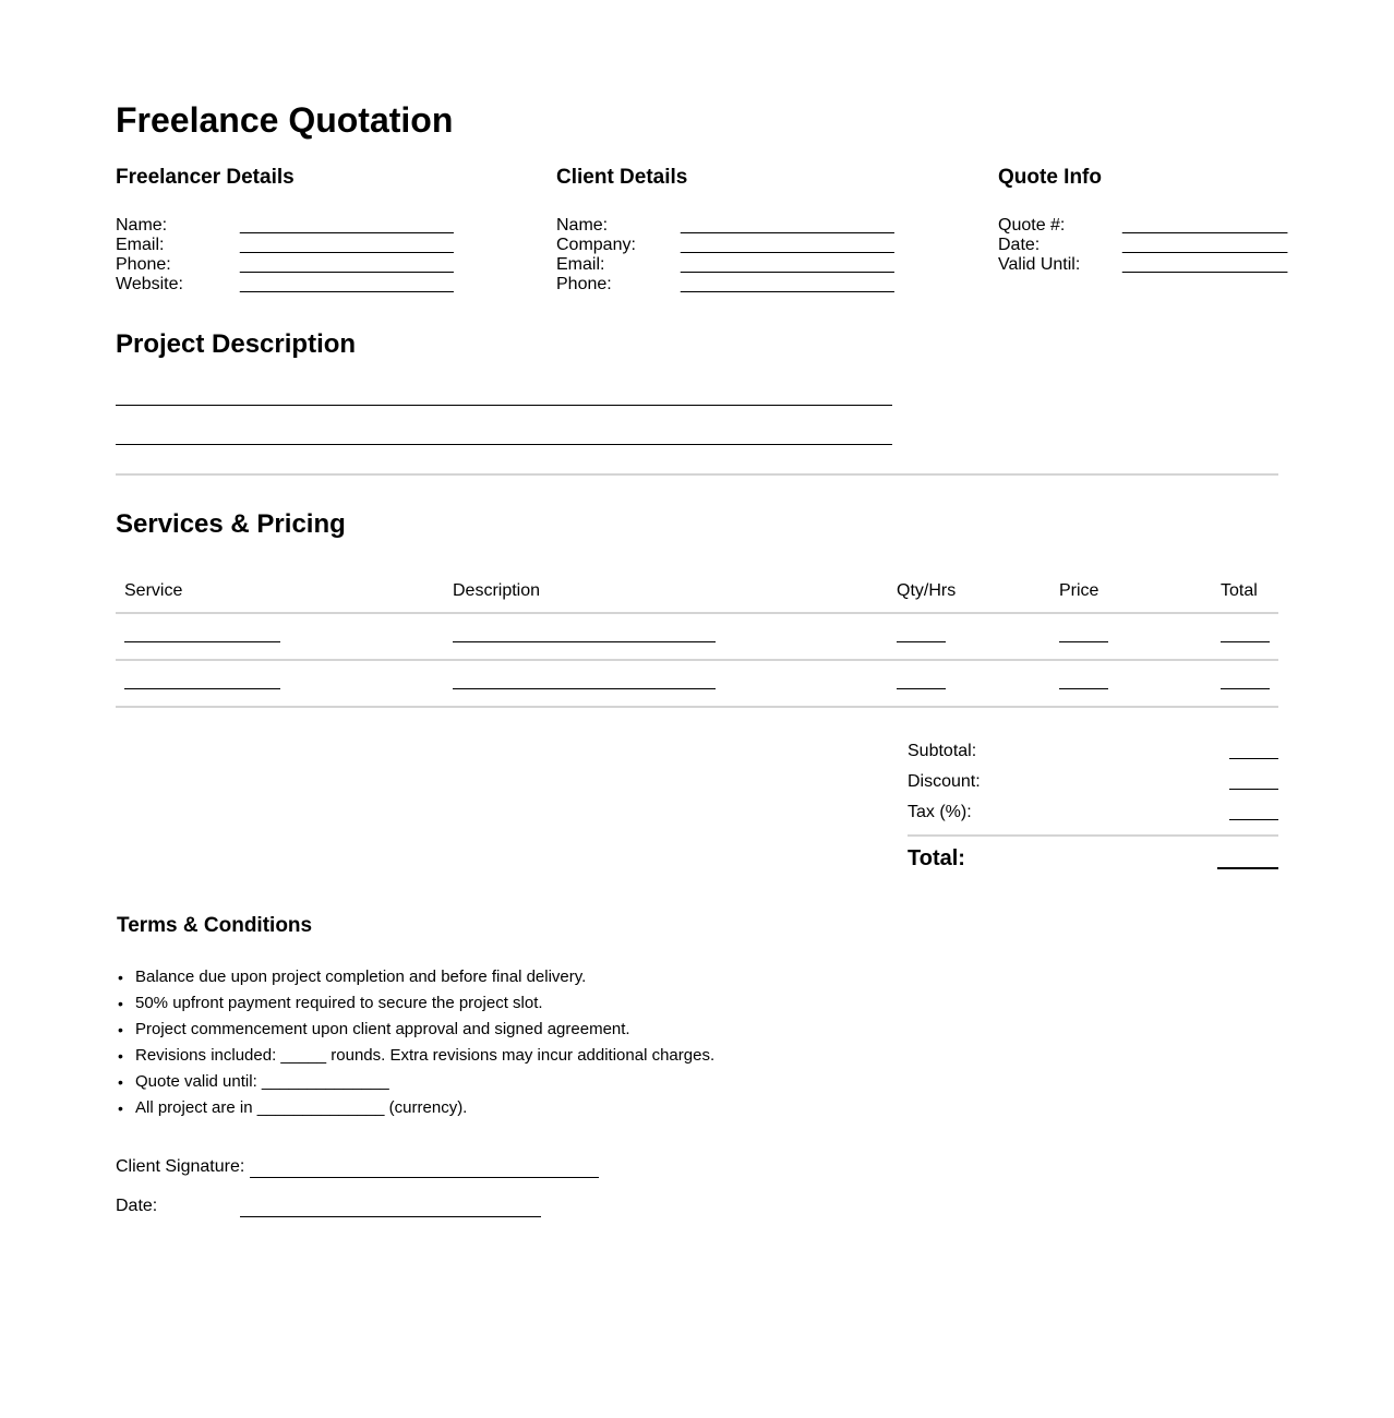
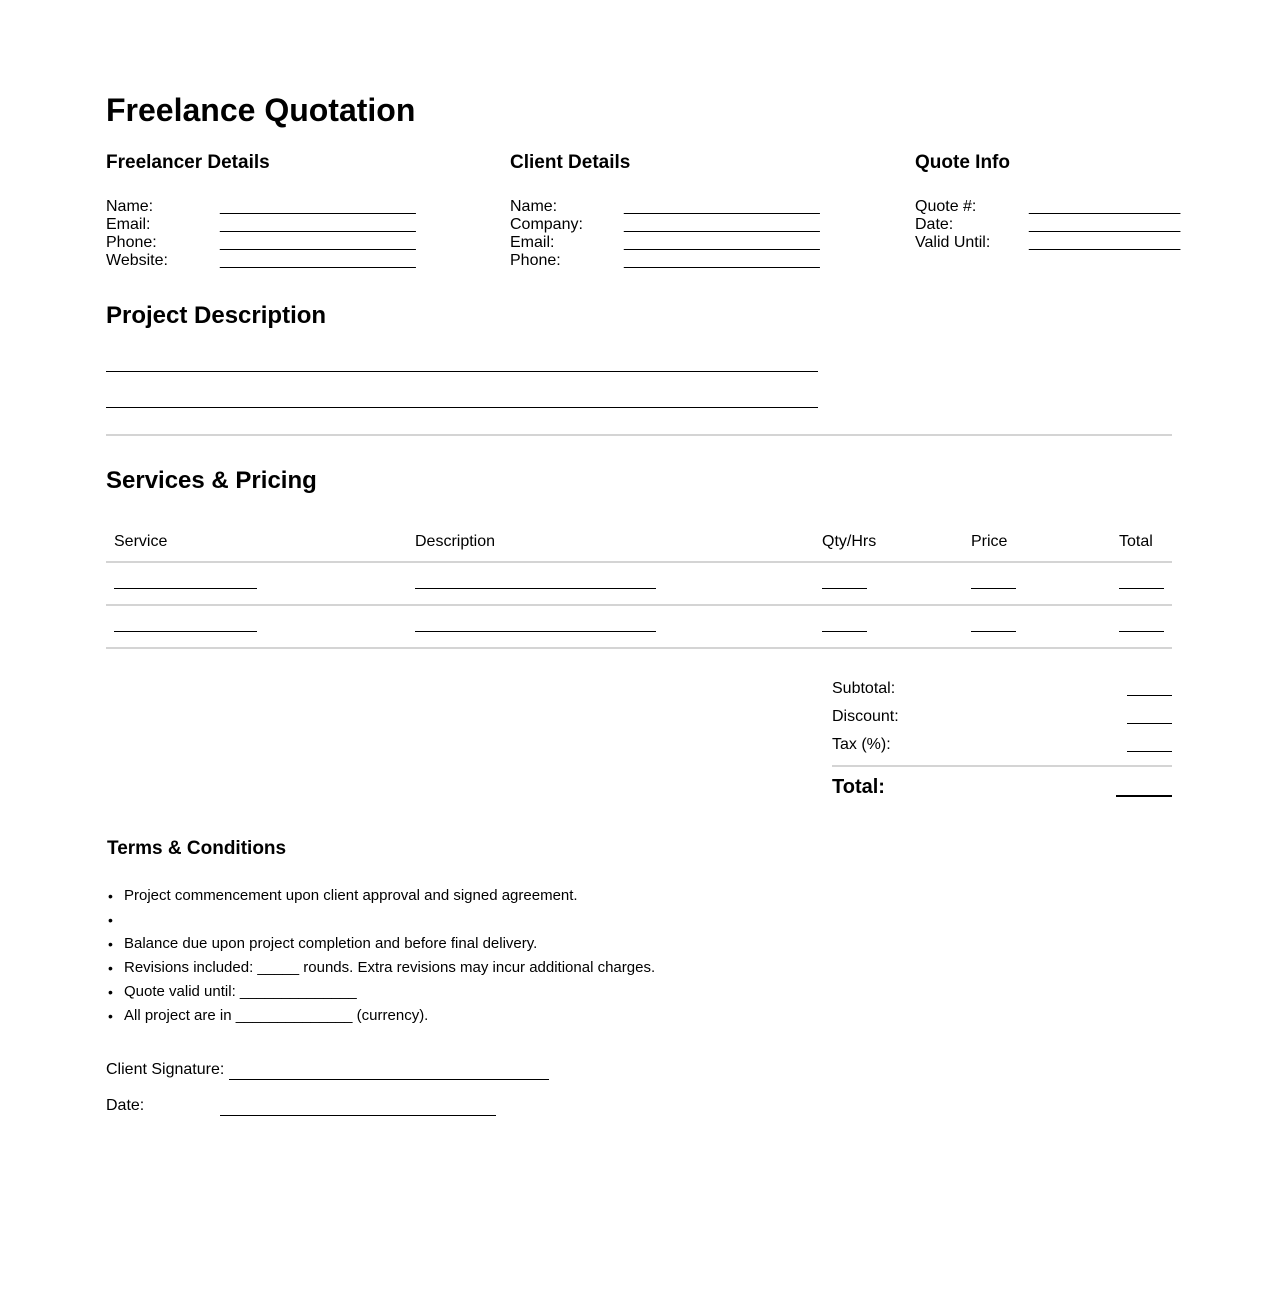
  Freelance Quotation
  Freelancer Details
  Name:
  ______________________
  Email:
  ______________________
  Phone:
  ______________________
  Website:
  ______________________
  Client Details
  Name:
  ______________________
  Company:
  ______________________
  Email:
  ______________________
  Phone:
  ______________________
  Quote Info
  Quote #:
  _________________
  Date:
  _________________
  Valid Until:
  _________________
  Project Description
  Services & Pricing
  Service	Description	Qty/Hrs	Price	Total
  Subtotal:
  Discount:
  Tax (%):
  Total:
  Terms & Conditions
  •
- Balance due upon project completion and before final delivery.
+ Project commencement upon client approval and signed agreement.
  •
- 50% upfront payment required to secure the project slot.
  •
- Project commencement upon client approval and signed agreement.
+ Balance due upon project completion and before final delivery.
  •
  Revisions included: _____ rounds. Extra revisions may incur additional charges.
  •
  Quote valid until: ______________
  •
  All project are in ______________ (currency).
  Client Signature:
  Date:
